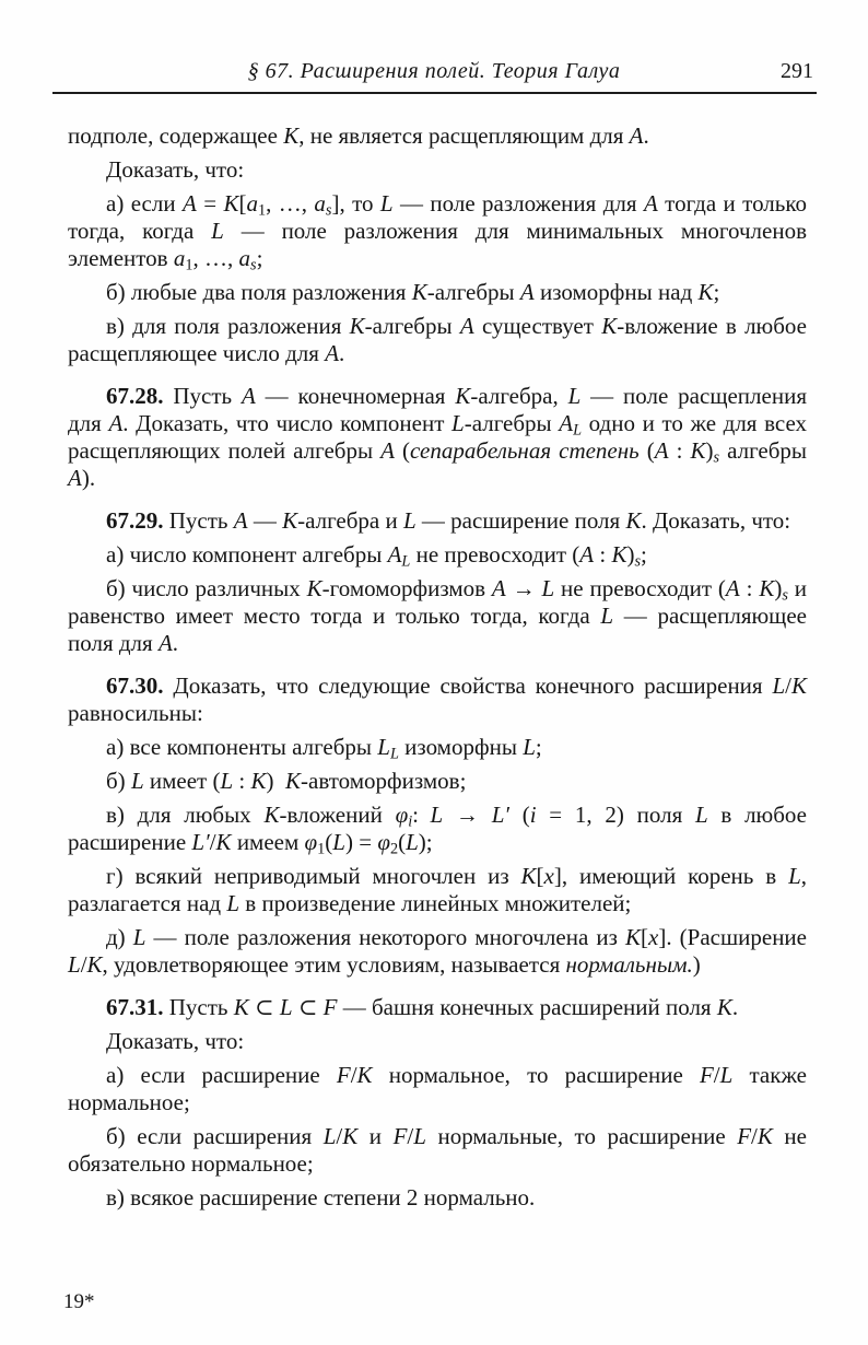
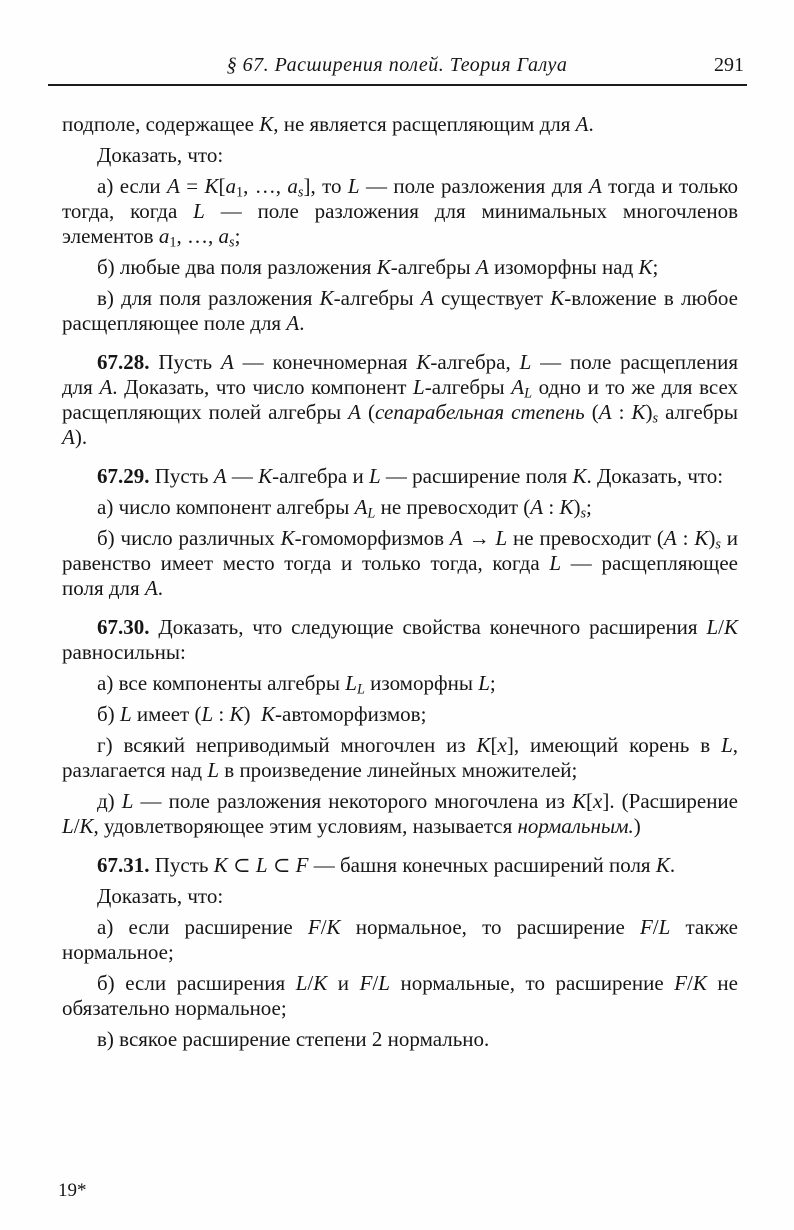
  § 67. Расширения полей. Теория Галуа
  291
  подполе, содержащее K, не является расщепляющим для A.
  Доказать, что:
  а) если A = K[a1, …, as], то L — поле разложения для A тогда и только тогда, когда L — поле разложения для минимальных многочленов элементов a1, …, as;
  б) любые два поля разложения K-алгебры A изоморфны над K;
- в) для поля разложения K-алгебры A существует K-вложение в любое расщепляющее число для A.
+ в) для поля разложения K-алгебры A существует K-вложение в любое расщепляющее поле для A.
  67.28. Пусть A — конечномерная K-алгебра, L — поле расщепления для A. Доказать, что число компонент L-алгебры AL одно и то же для всех расщепляющих полей алгебры A (сепарабельная степень (A : K)s алгебры A).
  67.29. Пусть A — K-алгебра и L — расширение поля K. Доказать, что:
  а) число компонент алгебры AL не превосходит (A : K)s;
  б) число различных K-гомоморфизмов A → L не превосходит (A : K)s и равенство имеет место тогда и только тогда, когда L — расщепляющее поля для A.
  67.30. Доказать, что следующие свойства конечного расширения L/K равносильны:
  а) все компоненты алгебры LL изоморфны L;
  б) L имеет (L : K) K-автоморфизмов;
- в) для любых K-вложений φi: L → L′ (i = 1, 2) поля L в любое расширение L′/K имеем φ1(L) = φ2(L);
  г) всякий неприводимый многочлен из K[x], имеющий корень в L, разлагается над L в произведение линейных множителей;
  д) L — поле разложения некоторого многочлена из K[x]. (Расширение L/K, удовлетворяющее этим условиям, называется нормальным.)
  67.31. Пусть K ⊂ L ⊂ F — башня конечных расширений поля K.
  Доказать, что:
  а) если расширение F/K нормальное, то расширение F/L также нормальное;
  б) если расширения L/K и F/L нормальные, то расширение F/K не обязательно нормальное;
  в) всякое расширение степени 2 нормально.
  19*
